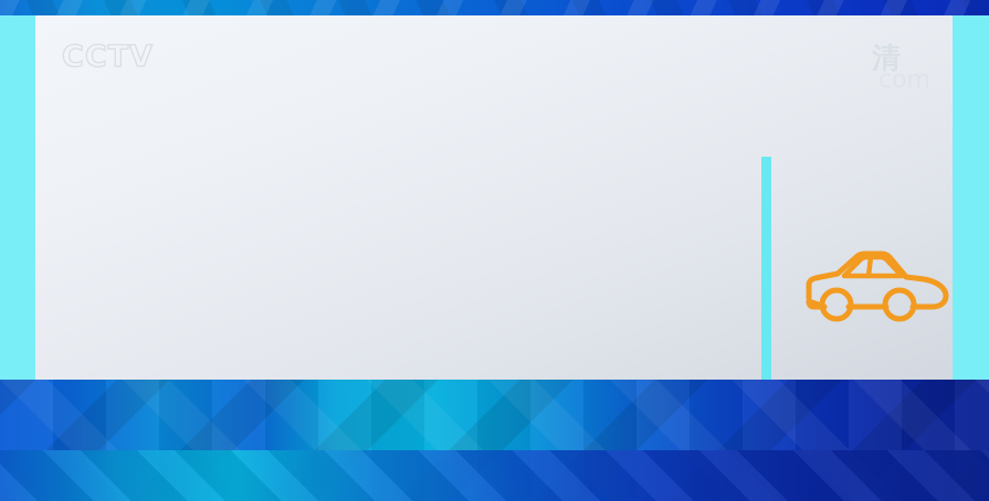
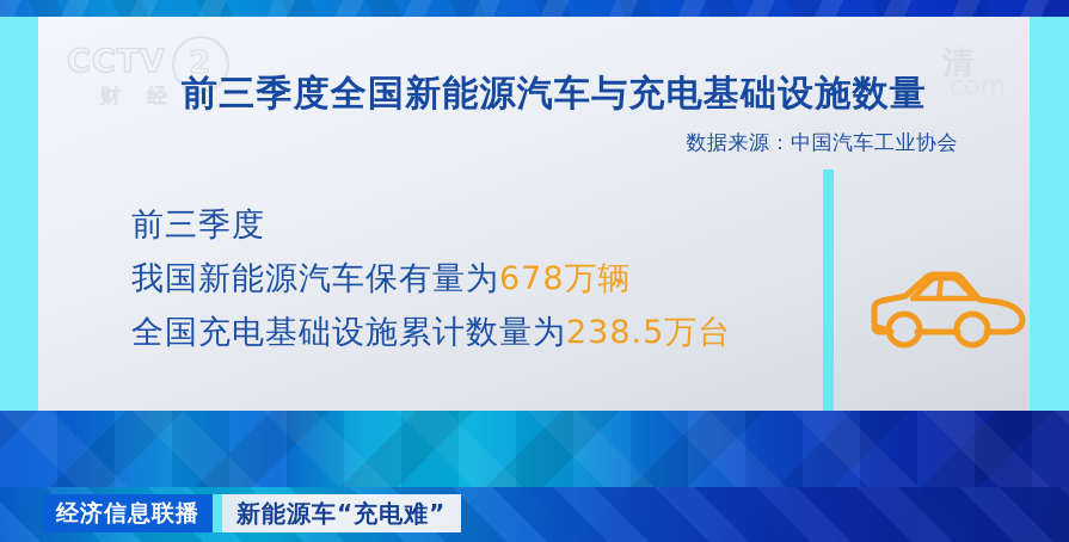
  CCTV
+ 2
+ 财经
+ 前三季度全国新能源汽车与充电基础设施数量
+ 数据来源：中国汽车工业协会
+ 前三季度
+ 我国新能源汽车保有量为678万辆
+ 全国充电基础设施累计数量为238.5万台
+ 经济信息联播
+ 新能源车“充电难”
